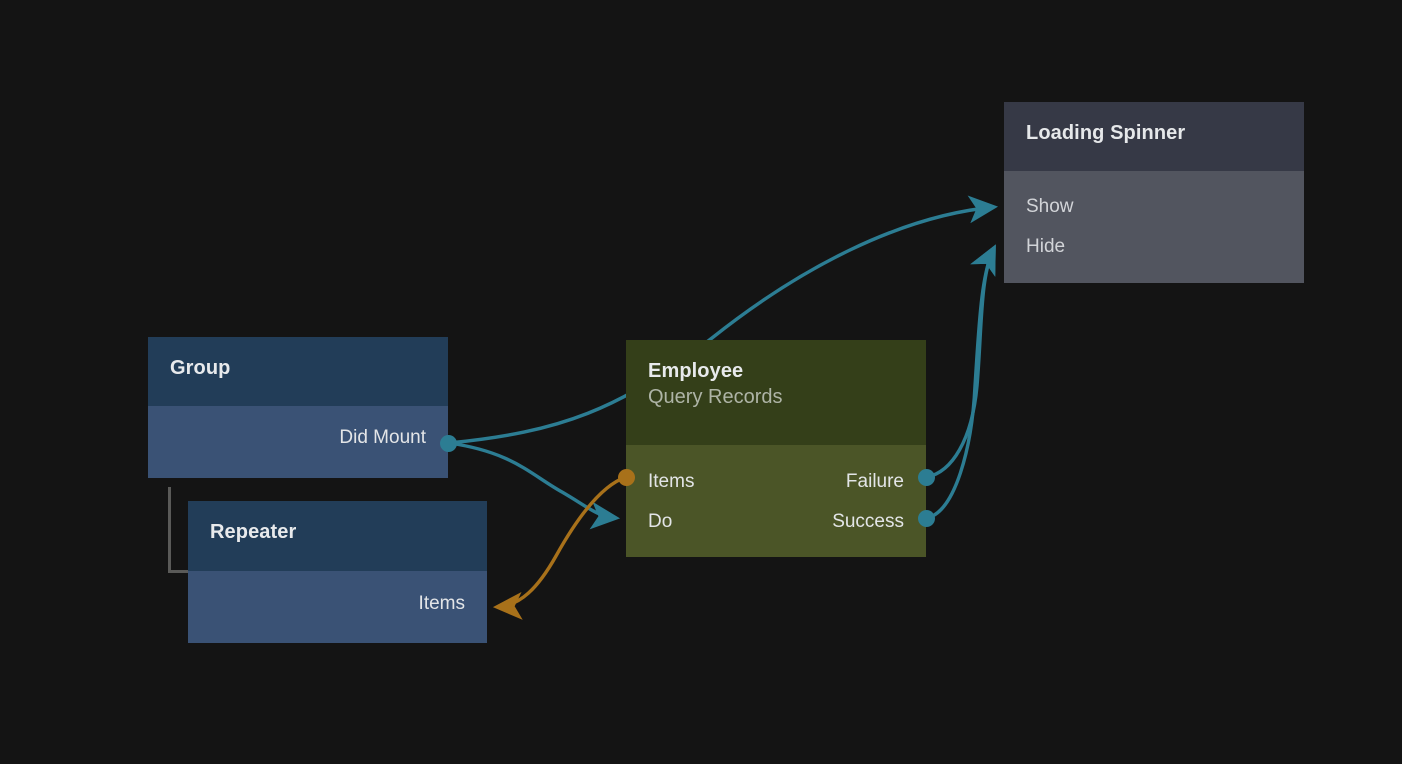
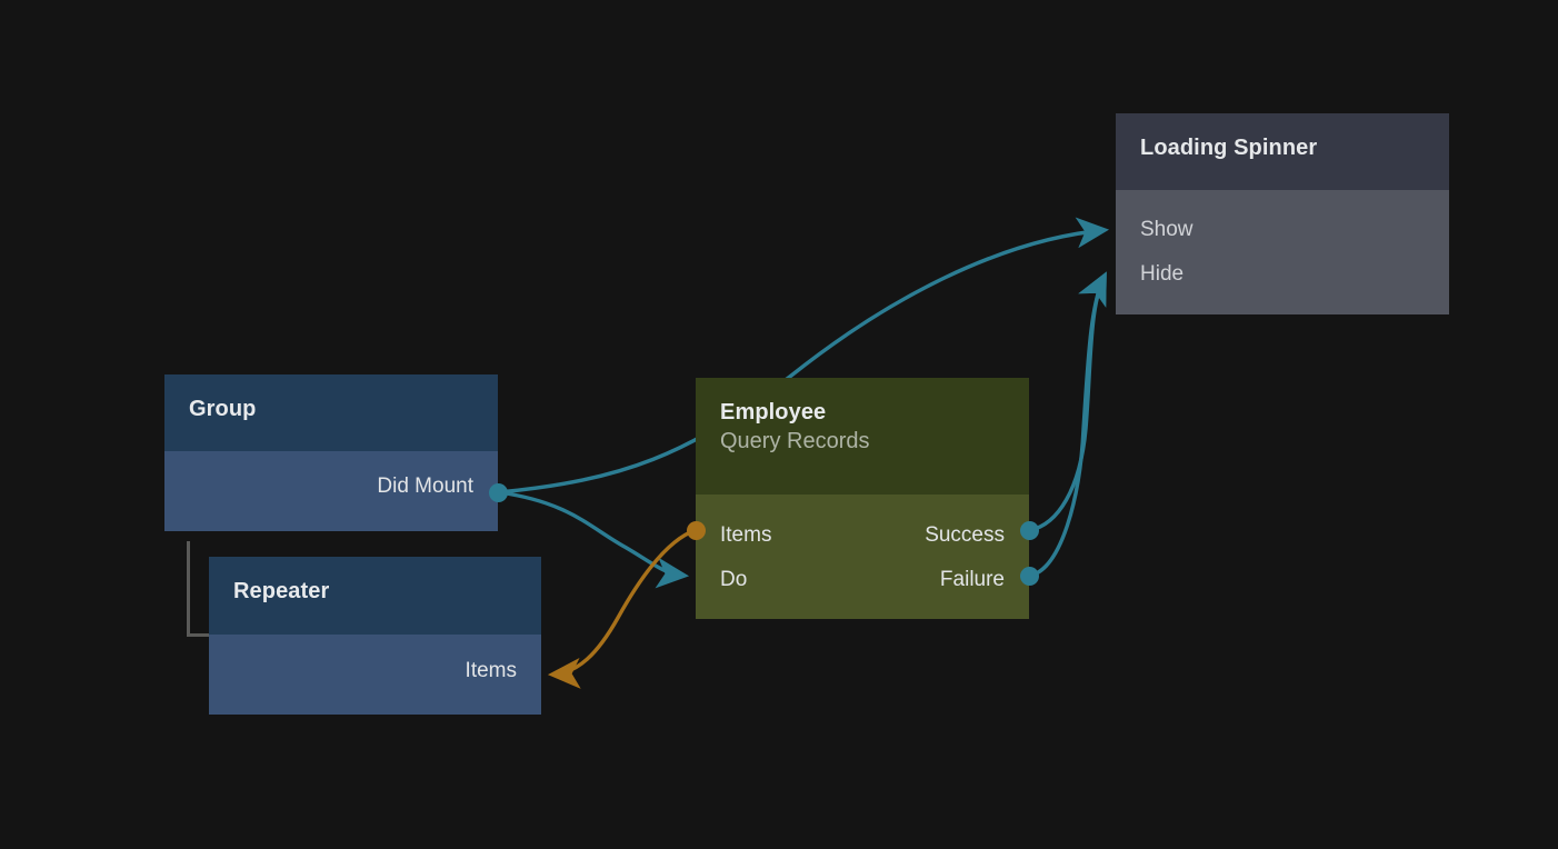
  Group
  Did Mount
  Repeater
  Items
  Employee
  Query Records
  Items
- Failure
+ Success
  Do
- Success
+ Failure
  Loading Spinner
  Show
  Hide
